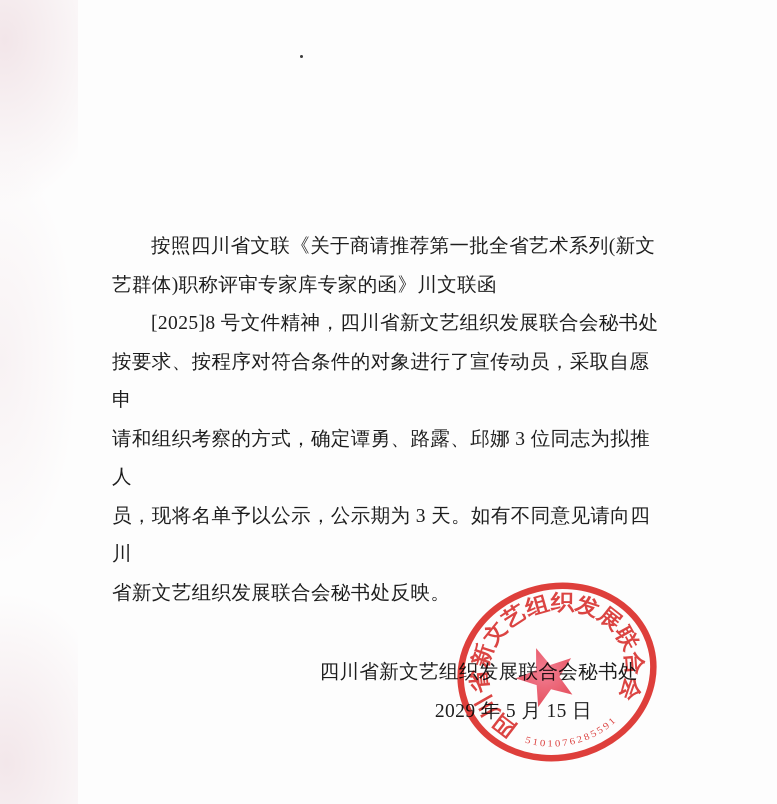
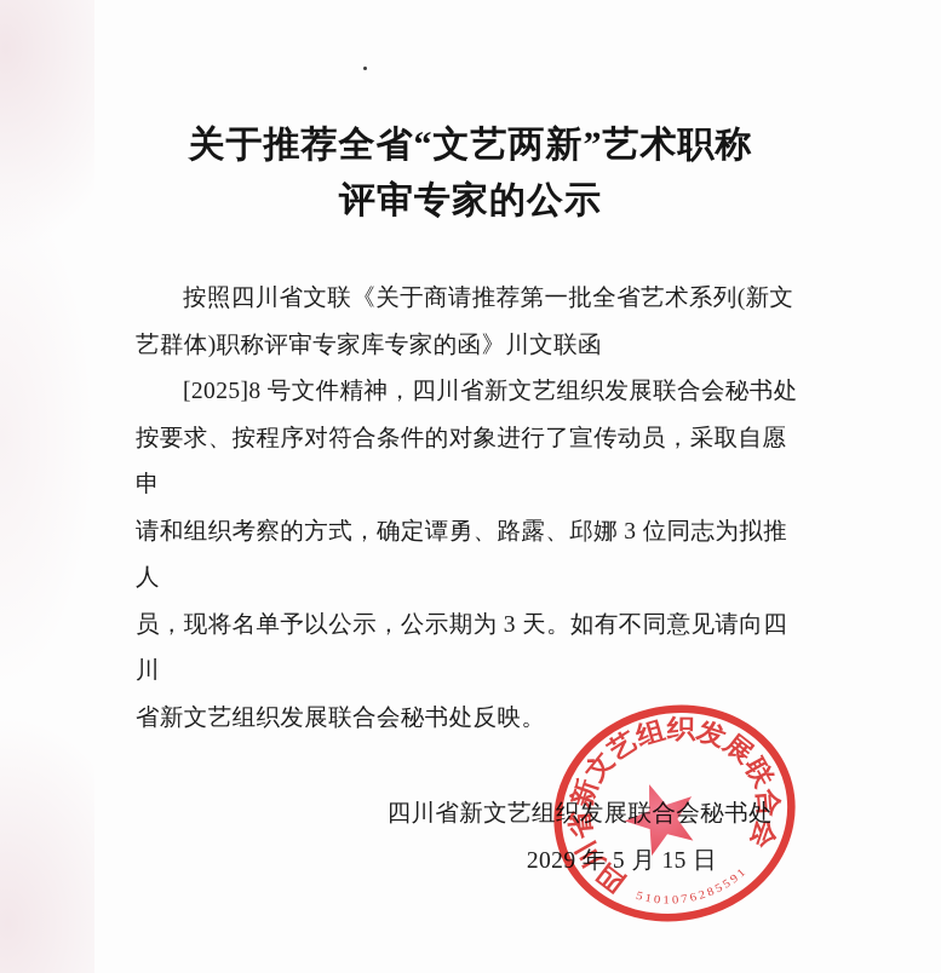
+ 关于推荐全省“文艺两新”艺术职称
+ 评审专家的公示
  按照四川省文联《关于商请推荐第一批全省艺术系列(新文
  艺群体)职称评审专家库专家的函》川文联函
  [2025]8 号文件精神，四川省新文艺组织发展联合会秘书处
  按要求、按程序对符合条件的对象进行了宣传动员，采取自愿申
  请和组织考察的方式，确定谭勇、路露、邱娜 3 位同志为拟推人
  员，现将名单予以公示，公示期为 3 天。如有不同意见请向四川
  省新文艺组织发展联合会秘书处反映。
  四川省新文艺组织发展联合会秘书处
  2029 年 5 月 15 日
